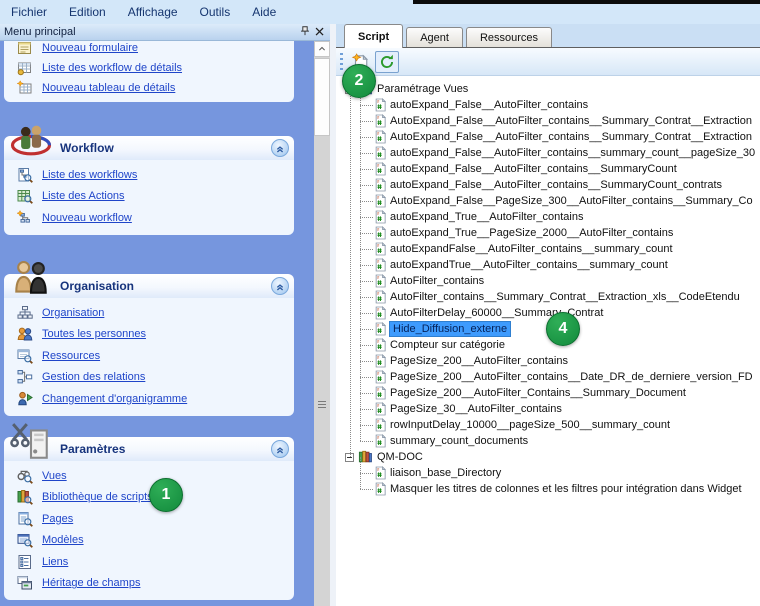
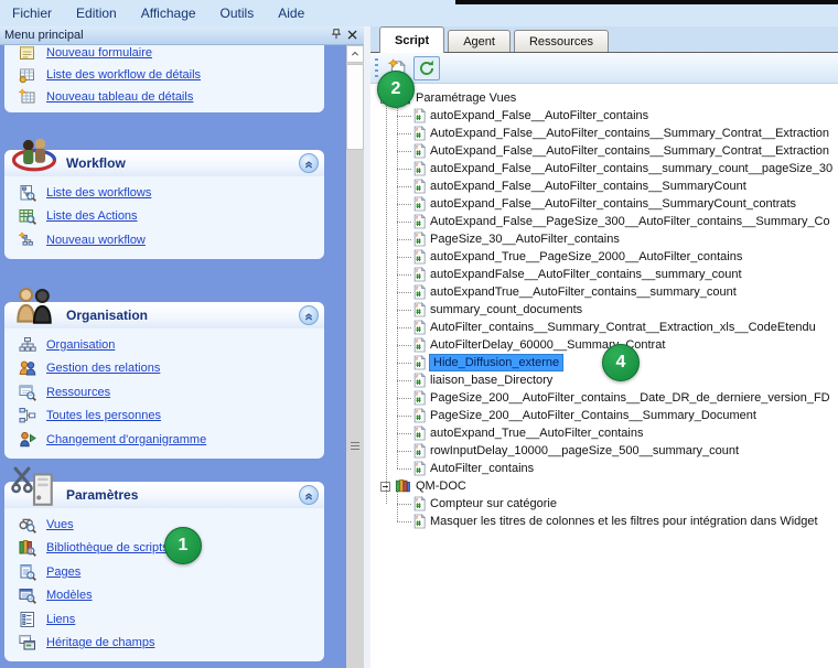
  Fichier
  Edition
  Affichage
  Outils
  Aide
  Menu principal
  Nouveau formulaire
  Liste des workflow de détails
  Nouveau tableau de détails
  Workflow
  Liste des workflows
  Liste des Actions
  Nouveau workflow
  Organisation
  Organisation
- Toutes les personnes
+ Gestion des relations
  Ressources
- Gestion des relations
+ Toutes les personnes
  Changement d'organigramme
  Paramètres
  Vues
  Bibliothèque de script
  Pages
  Modèles
  Liens
  Héritage de champs
  Script
  Agent
  Ressources
  Paramétrage Vues
  autoExpand_False__AutoFilter_contains
  AutoExpand_False__AutoFilter_contains__Summary_Contrat__Extraction
  AutoExpand_False__AutoFilter_contains__Summary_Contrat__Extraction
  autoExpand_False__AutoFilter_contains__summary_count__pageSize_30
  autoExpand_False__AutoFilter_contains__SummaryCount
  autoExpand_False__AutoFilter_contains__SummaryCount_contrats
  AutoExpand_False__PageSize_300__AutoFilter_contains__Summary_Co
- autoExpand_True__AutoFilter_contains
+ PageSize_30__AutoFilter_contains
  autoExpand_True__PageSize_2000__AutoFilter_contains
  autoExpandFalse__AutoFilter_contains__summary_count
  autoExpandTrue__AutoFilter_contains__summary_count
- AutoFilter_contains
+ summary_count_documents
  AutoFilter_contains__Summary_Contrat__Extraction_xls__CodeEtendu
  AutoFilterDelay_60000__SummarContrat
  Hide_Diffusion_externe
- Compteur sur catégorie
+ liaison_base_Directory
- PageSize_200__AutoFilter_contains
  PageSize_200__AutoFilter_contains__Date_DR_de_derniere_version_FD
  PageSize_200__AutoFilter_Contains__Summary_Document
- PageSize_30__AutoFilter_contains
+ autoExpand_True__AutoFilter_contains
  rowInputDelay_10000__pageSize_500__summary_count
- summary_count_documents
+ AutoFilter_contains
  QM-DOC
- liaison_base_Directory
+ Compteur sur catégorie
  Masquer les titres de colonnes et les filtres pour intégration dans Widget
  1
  2
  4
